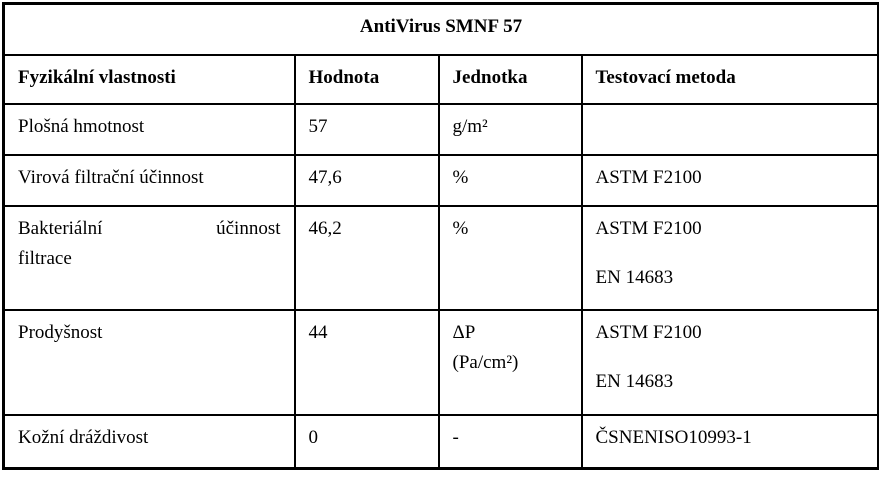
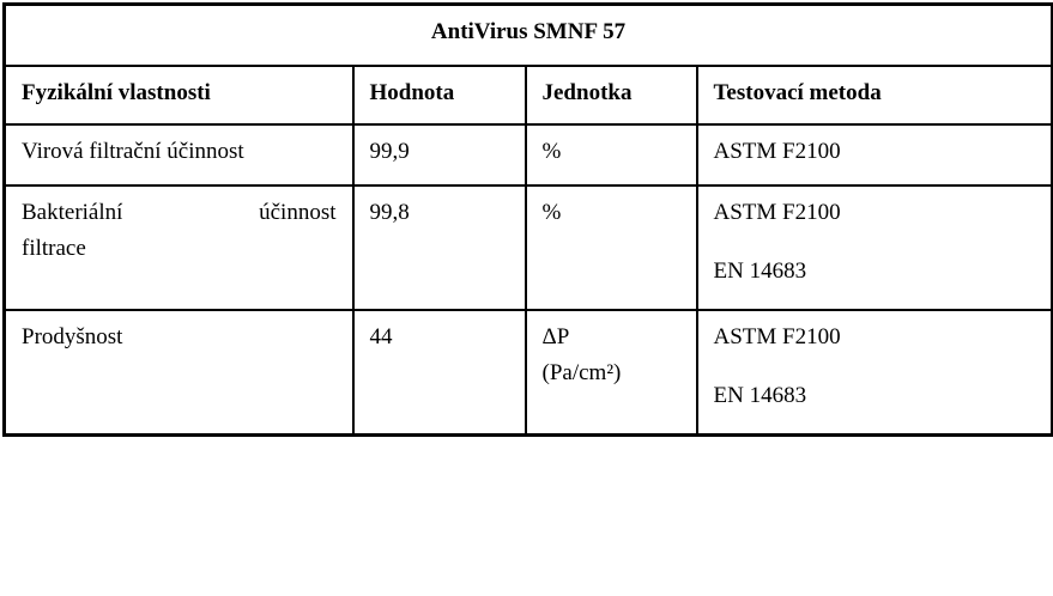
  AntiVirus SMNF 57
  Fyzikální vlastnosti	Hodnota	Jednotka	Testovací metoda
- Plošná hmotnost	57	g/m²
- Virová filtrační účinnost	47,6	%	ASTM F2100
+ Virová filtrační účinnost	99,9	%	ASTM F2100
- Bakteriální účinnost filtrace	46,2	%	ASTM F2100 EN 14683
+ Bakteriální účinnost filtrace	99,8	%	ASTM F2100 EN 14683
  Prodyšnost	44	ΔP (Pa/cm²)	ASTM F2100 EN 14683
- Kožní dráždivost	0	-	ČSNENISO10993-1
